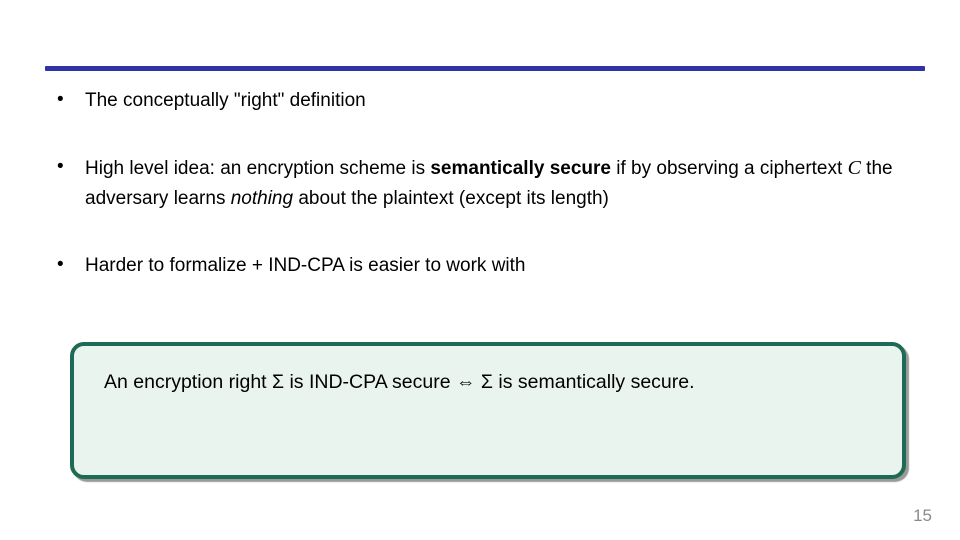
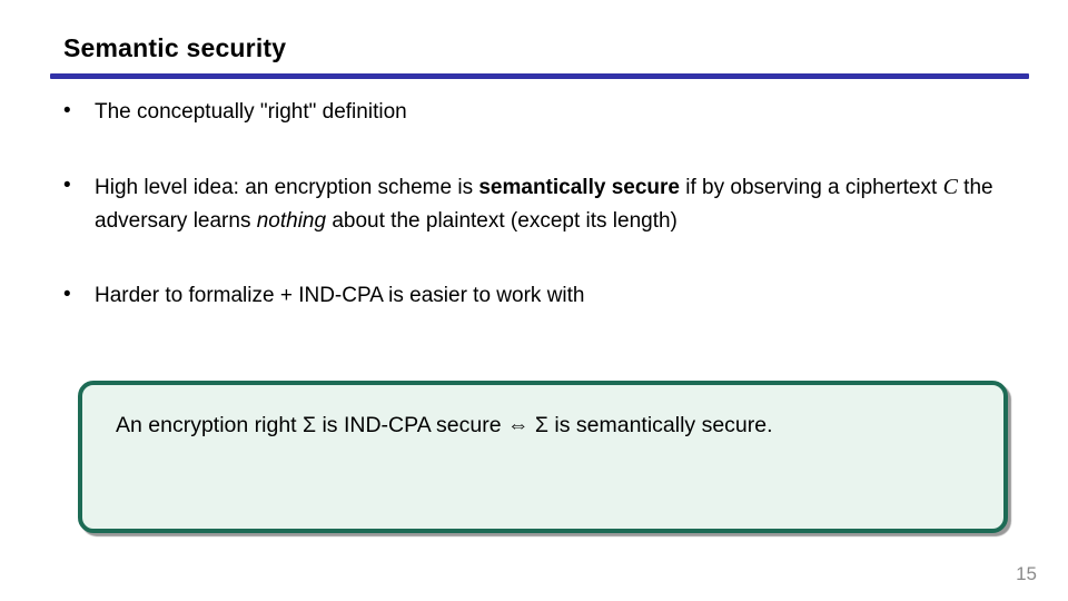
+ Semantic security
  •
  The conceptually "right" definition
  •
  High level idea: an encryption scheme is semantically secure if by observing a ciphertext C the adversary learns nothing about the plaintext (except its length)
  •
  Harder to formalize + IND-CPA is easier to work with
  An encryption right Σ is IND-CPA secure ⇔ Σ is semantically secure.
  15
